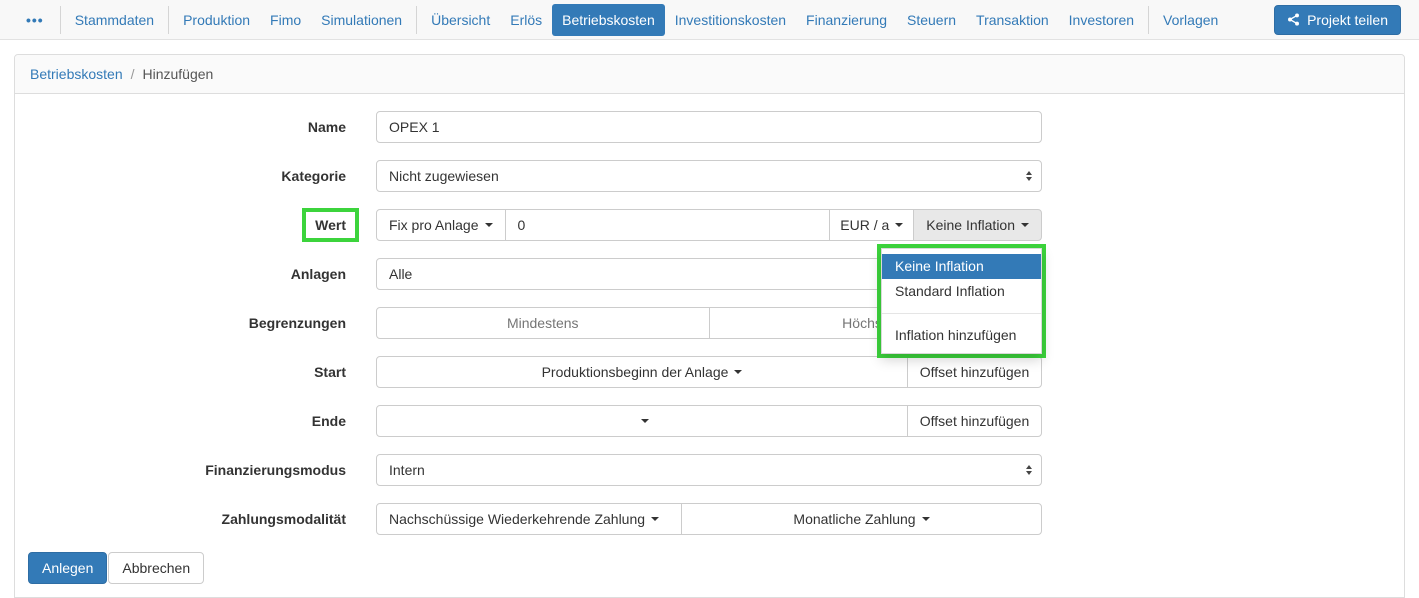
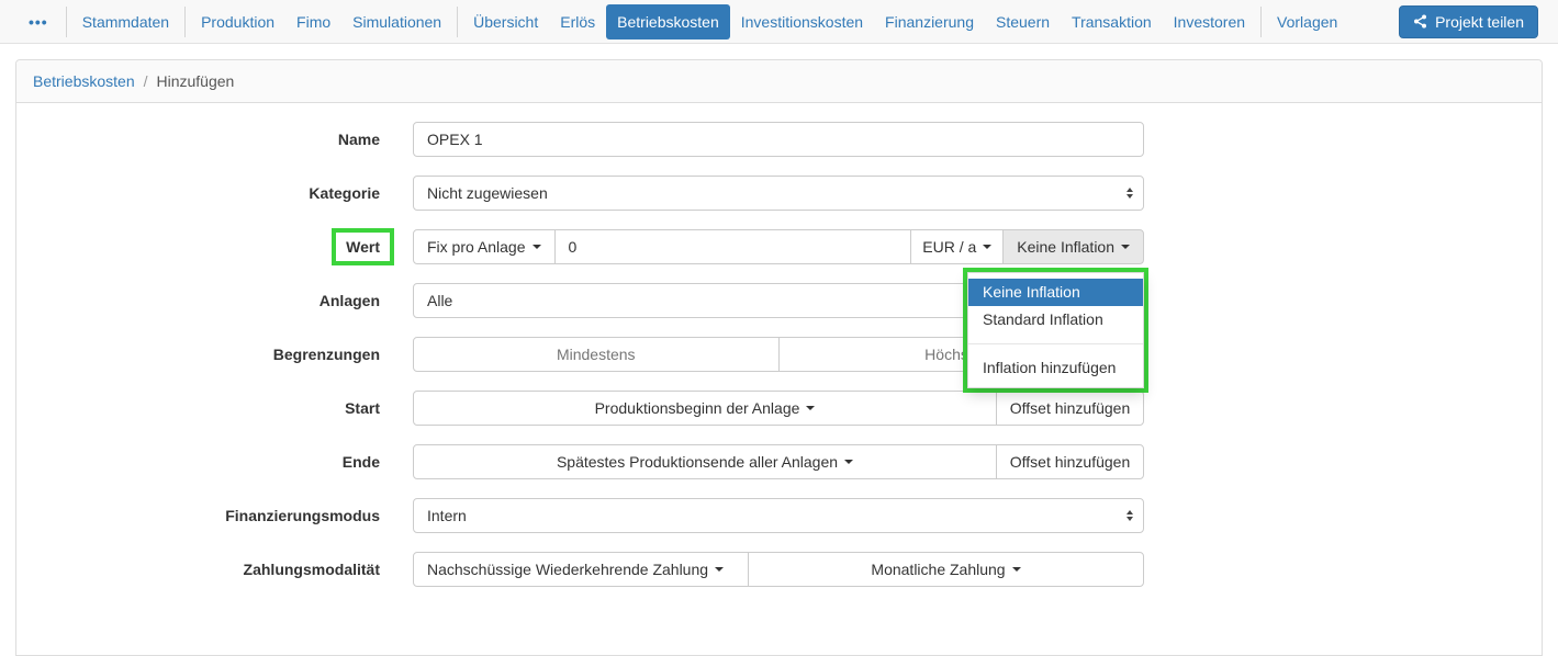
  •••
  Stammdaten
  Produktion
  Fimo
  Simulationen
  Übersicht
  Erlös
  Betriebskosten
  Investitionskosten
  Finanzierung
  Steuern
  Transaktion
  Investoren
  Vorlagen
  Projekt teilen
  Betriebskosten
  /
  Hinzufügen
  Name
  OPEX 1
  Kategorie
  Nicht zugewiesen
  Wert
  Fix pro Anlage
  0
  EUR / a
  Keine Inflation
  Keine Inflation
  Standard Inflation
  Inflation hinzufügen
  Anlagen
  Alle
  Begrenzungen
  Mindestens
  Start
  Produktionsbeginn der Anlage
  Offset hinzufügen
  Ende
+ Spätestes Produktionsende aller Anlagen
  Offset hinzufügen
  Finanzierungsmodus
  Intern
  Zahlungsmodalität
  Nachschüssige Wiederkehrende Zahlung
  Monatliche Zahlung
- Anlegen
- Abbrechen
